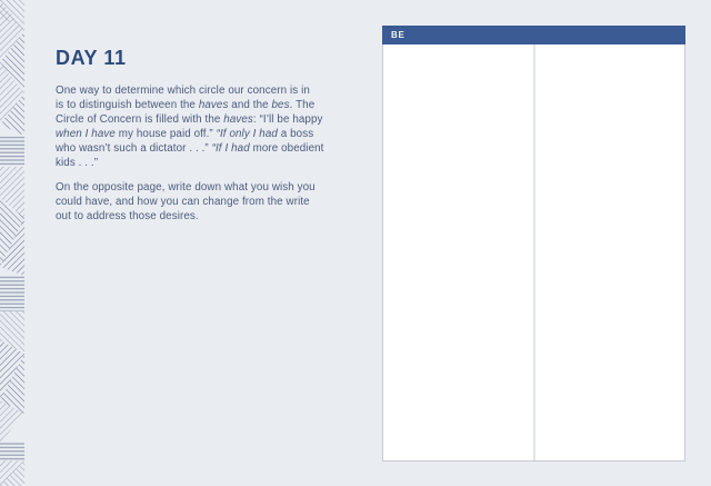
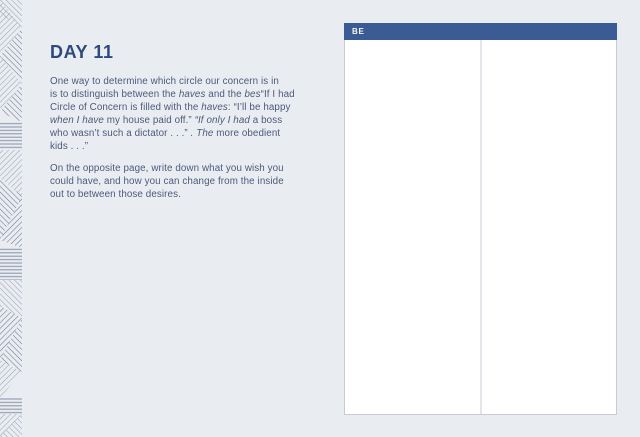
  DAY 11
  One way to determine which circle our concern is in
- is to distinguish between the haves and the bes. The
+ is to distinguish between the haves and the bes“If I had
  Circle of Concern is filled with the haves: “I’ll be happy
  when I have my house paid off.” “If only I had a boss
- who wasn’t such a dictator . . .” “If I had more obedient
+ who wasn’t such a dictator . . .” . The more obedient
  kids . . .”
  On the opposite page, write down what you wish you
- could have, and how you can change from the write
+ could have, and how you can change from the inside
- out to address those desires.
+ out to between those desires.
  BE
